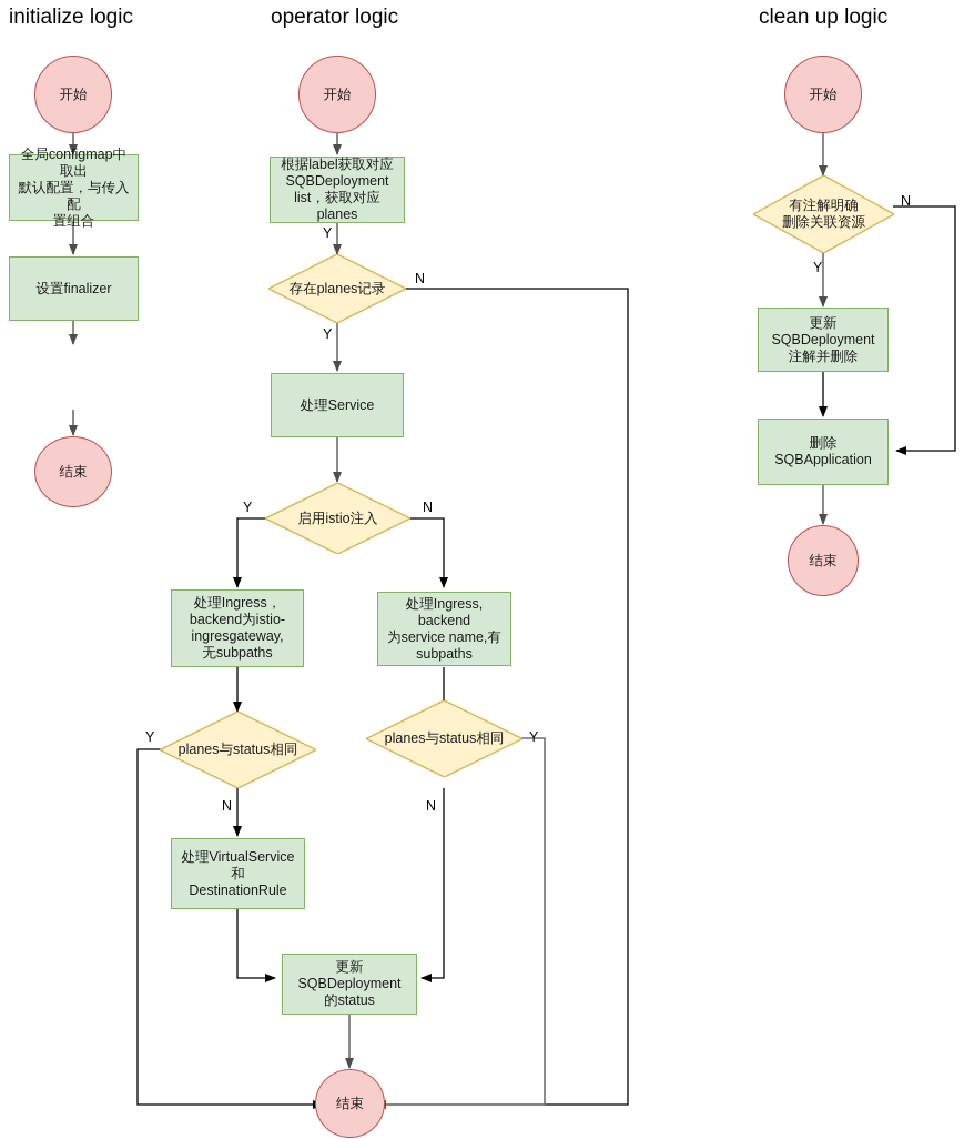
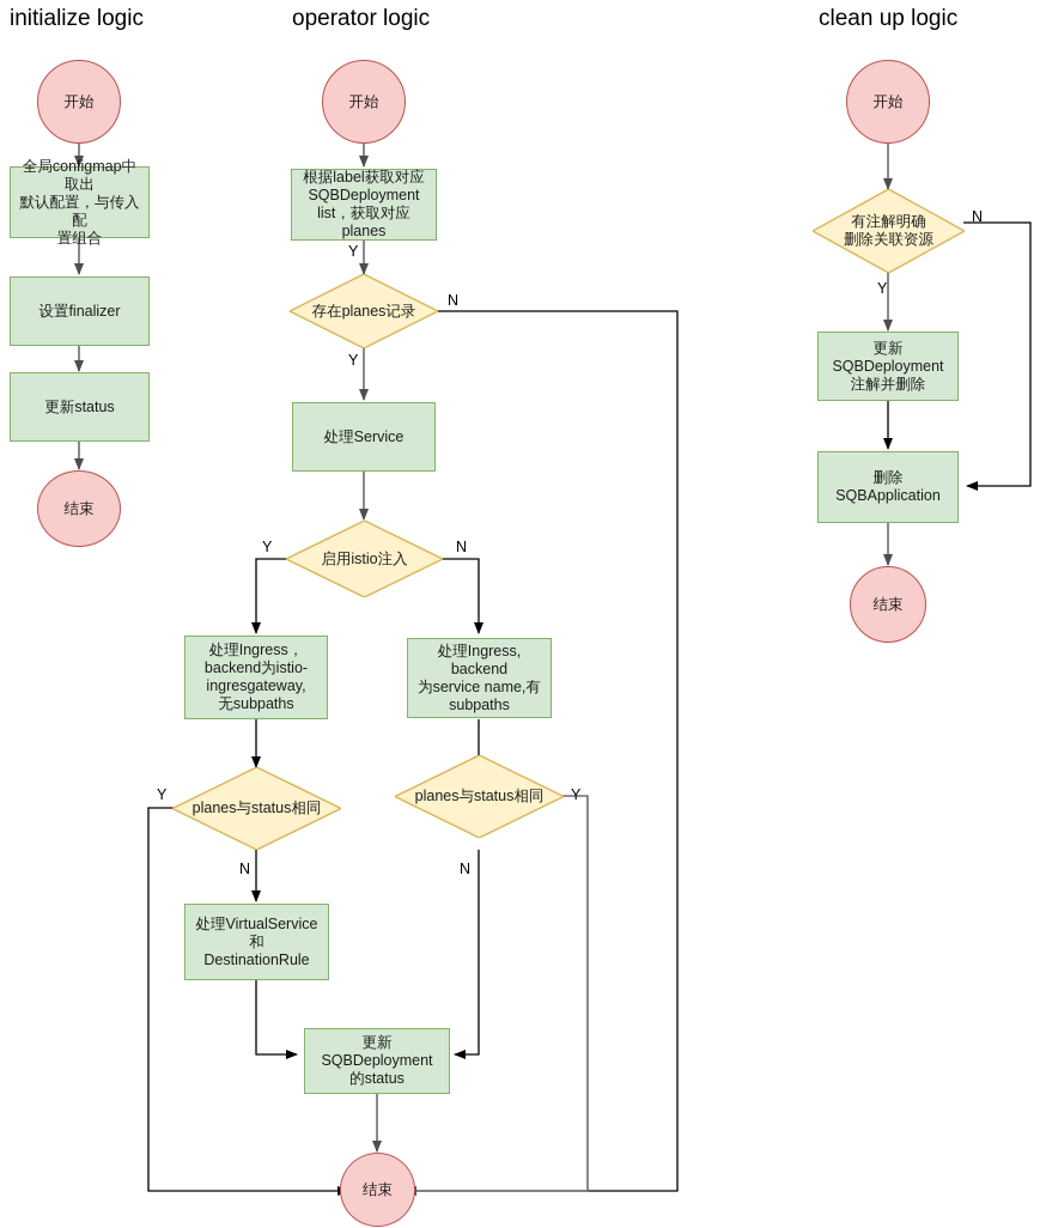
  initialize logic
  operator logic
  clean up logic
  开始
  全局configmap中取出
  默认配置，与传入配
  置组合
  设置finalizer
+ 更新status
  结束
  开始
  根据label获取对应
  SQBDeployment
  list，获取对应planes
  存在planes记录
  处理Service
  启用istio注入
  处理Ingress，
  backend为istio-
  ingresgateway,
  无subpaths
  处理Ingress, backend
  为service name,有
  subpaths
  planes与status相同
  planes与status相同
  处理VirtualService和
  DestinationRule
  更新SQBDeployment
  的status
  结束
  开始
  有注解明确
  删除关联资源
  更新SQBDeployment
  注解并删除
  删除SQBApplication
  结束
  Y
  Y
  N
  Y
  N
  Y
  N
  Y
  N
  Y
  N
